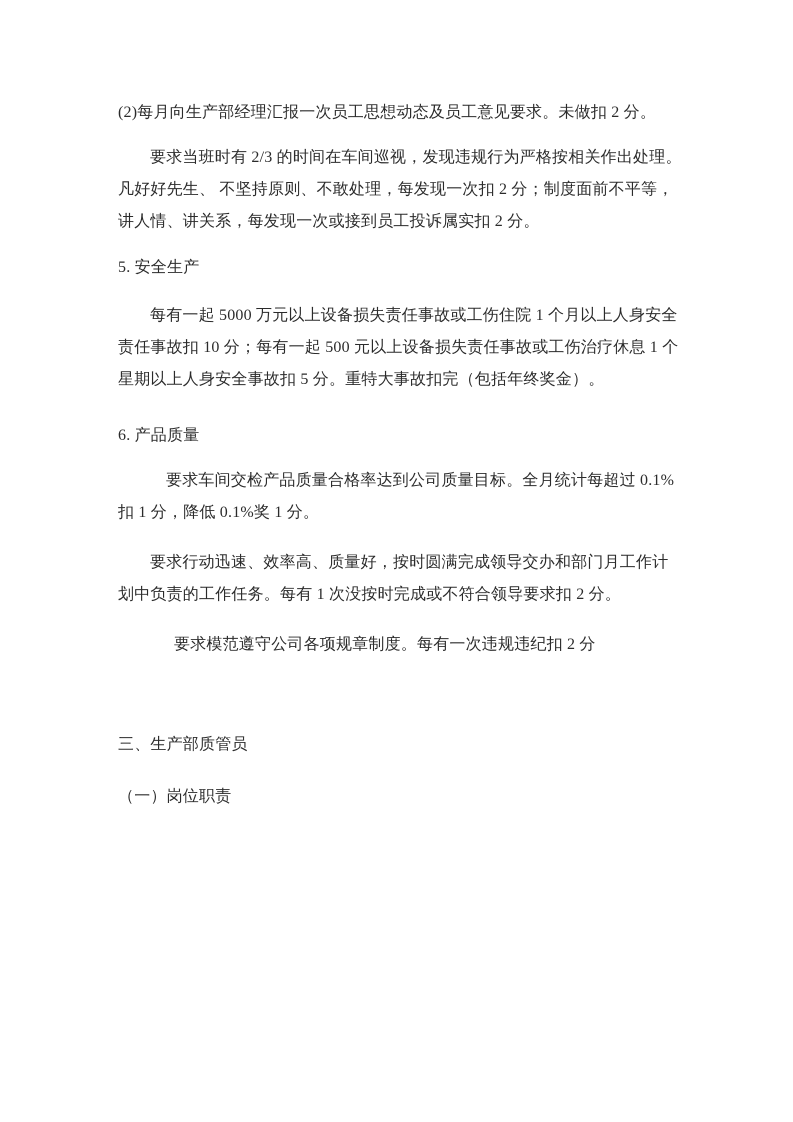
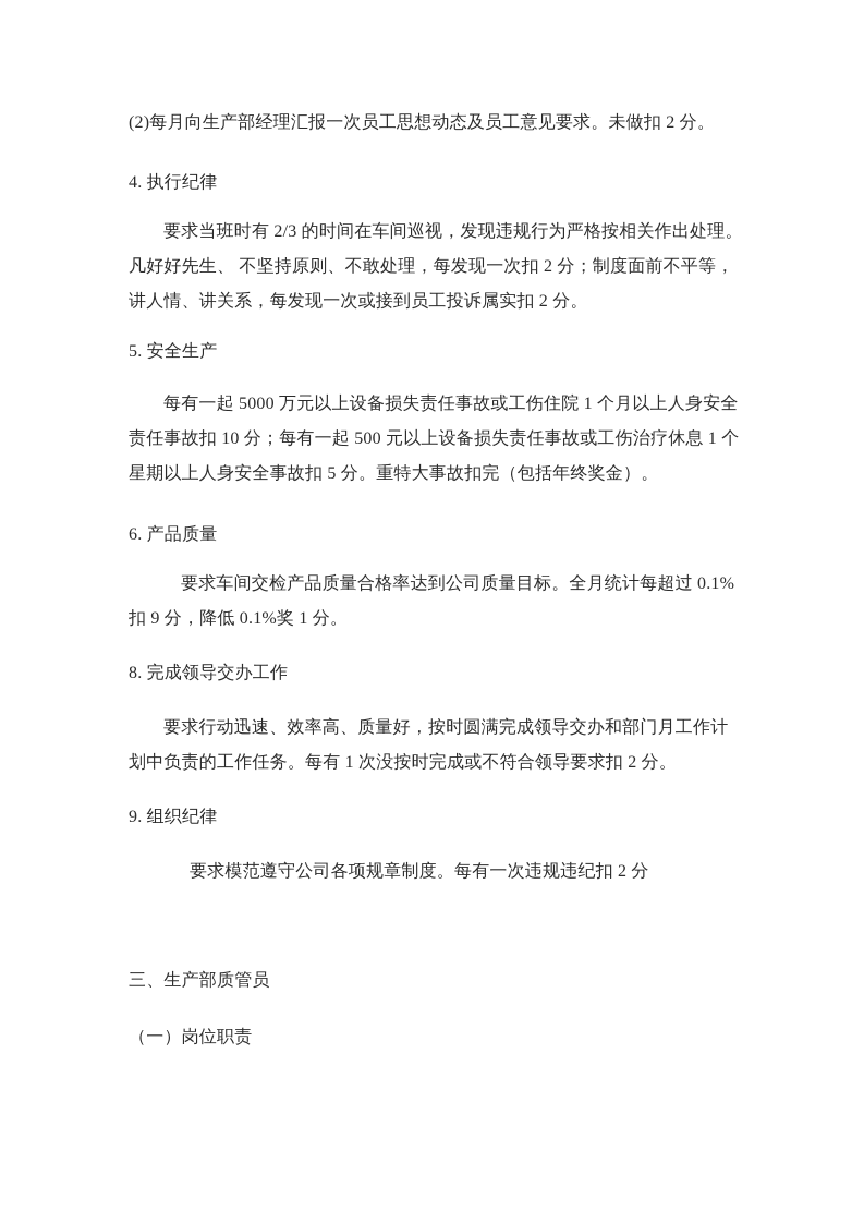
  (2)每月向生产部经理汇报一次员工思想动态及员工意见要求。未做扣 2 分。
+ 4. 执行纪律
  要求当班时有 2/3 的时间在车间巡视，发现违规行为严格按相关作出处理。凡好好先生、 不坚持原则、不敢处理，每发现一次扣 2 分；制度面前不平等，讲人情、讲关系，每发现一次或接到员工投诉属实扣 2 分。
  5. 安全生产
  每有一起 5000 万元以上设备损失责任事故或工伤住院 1 个月以上人身安全责任事故扣 10 分；每有一起 500 元以上设备损失责任事故或工伤治疗休息 1 个星期以上人身安全事故扣 5 分。重特大事故扣完（包括年终奖金）。
  6. 产品质量
- 要求车间交检产品质量合格率达到公司质量目标。全月统计每超过 0.1%扣 1 分，降低 0.1%奖 1 分。
+ 要求车间交检产品质量合格率达到公司质量目标。全月统计每超过 0.1%扣 9 分，降低 0.1%奖 1 分。
+ 8. 完成领导交办工作
  要求行动迅速、效率高、质量好，按时圆满完成领导交办和部门月工作计划中负责的工作任务。每有 1 次没按时完成或不符合领导要求扣 2 分。
+ 9. 组织纪律
  要求模范遵守公司各项规章制度。每有一次违规违纪扣 2 分
  三、生产部质管员
  （一）岗位职责
